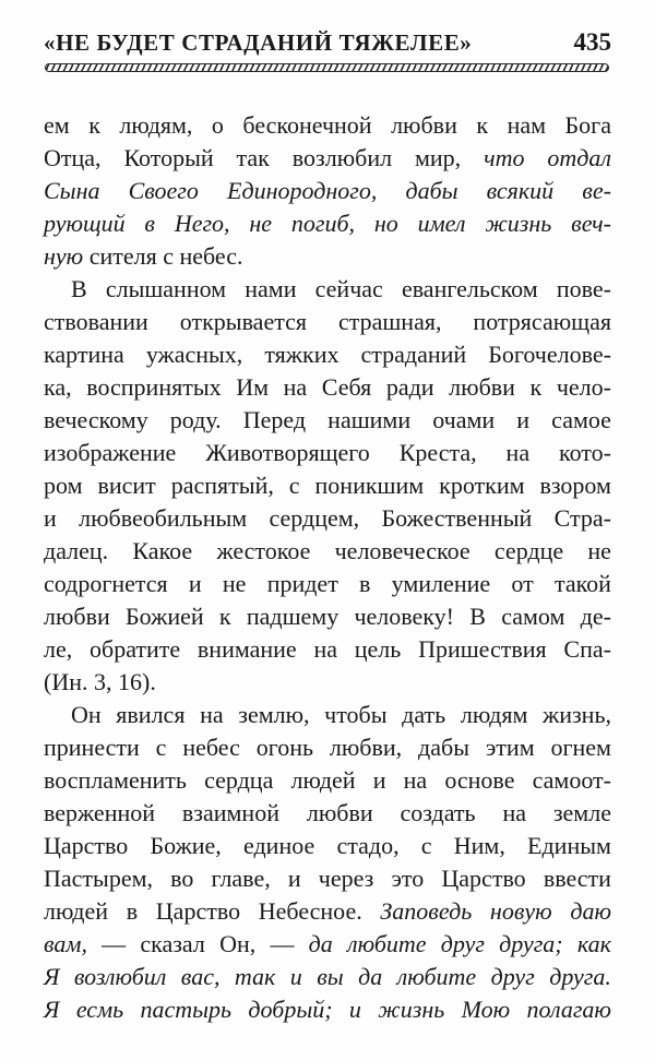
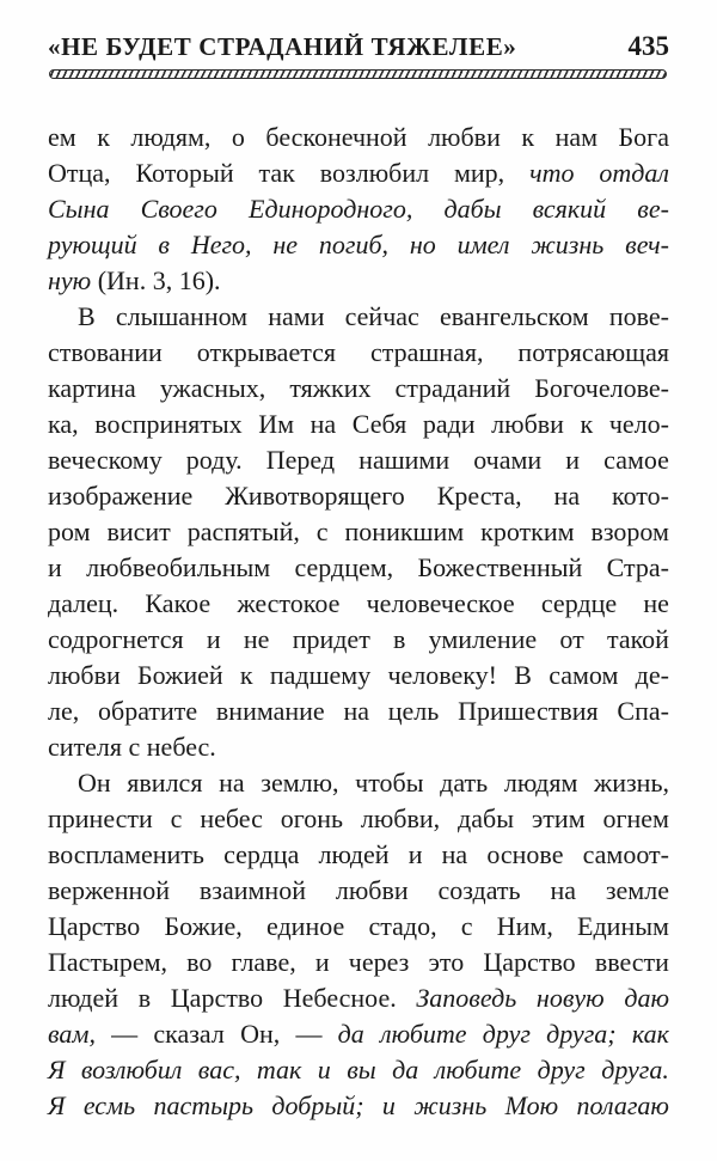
  «НЕ БУДЕТ СТРАДАНИЙ ТЯЖЕЛЕЕ»
  435
  ем
  к
  людям,
  о
  бесконечной
  любви
  к
  нам
  Бога
  Отца,
  Который
  так
  возлюбил
  мир,
  что
  отдал
  Сына
  Своего
  Единородного,
  дабы
  всякий
  ве-
  рующий
  в
  Него,
  не
  погиб,
  но
  имел
  жизнь
  веч-
- ную сителя с небес.
+ ную (Ин. 3, 16).
  В
  слышанном
  нами
  сейчас
  евангельском
  пове-
  ствовании
  открывается
  страшная,
  потрясающая
  картина
  ужасных,
  тяжких
  страданий
  Богочелове-
  ка,
  воспринятых
  Им
  на
  Себя
  ради
  любви
  к
  чело-
  веческому
  роду.
  Перед
  нашими
  очами
  и
  самое
  изображение
  Животворящего
  Креста,
  на
  кото-
  ром
  висит
  распятый,
  с
  поникшим
  кротким
  взором
  и
  любвеобильным
  сердцем,
  Божественный
  Стра-
  далец.
  Какое
  жестокое
  человеческое
  сердце
  не
  содрогнется
  и
  не
  придет
  в
  умиление
  от
  такой
  любви
  Божией
  к
  падшему
  человеку!
  В
  самом
  де-
  ле,
  обратите
  внимание
  на
  цель
  Пришествия
  Спа-
- (Ин. 3, 16).
+ сителя с небес.
  Он
  явился
  на
  землю,
  чтобы
  дать
  людям
  жизнь,
  принести
  с
  небес
  огонь
  любви,
  дабы
  этим
  огнем
  воспламенить
  сердца
  людей
  и
  на
  основе
  самоот-
  верженной
  взаимной
  любви
  создать
  на
  земле
  Царство
  Божие,
  единое
  стадо,
  с
  Ним,
  Единым
  Пастырем,
  во
  главе,
  и
  через
  это
  Царство
  ввести
  людей
  в
  Царство
  Небесное.
  Заповедь
  новую
  даю
  вам,
  —
  сказал
  Он,
  —
  да
  любите
  друг
  друга;
  как
  Я
  возлюбил
  вас,
  так
  и
  вы
  да
  любите
  друг
  друга.
  Я
  есмь
  пастырь
  добрый;
  и
  жизнь
  Мою
  полагаю
